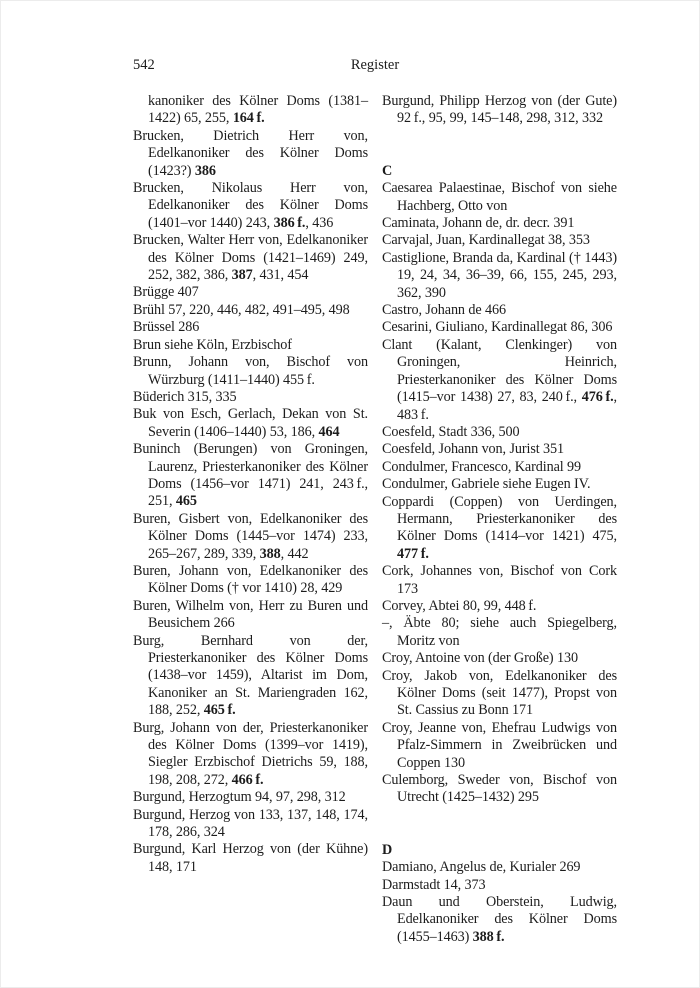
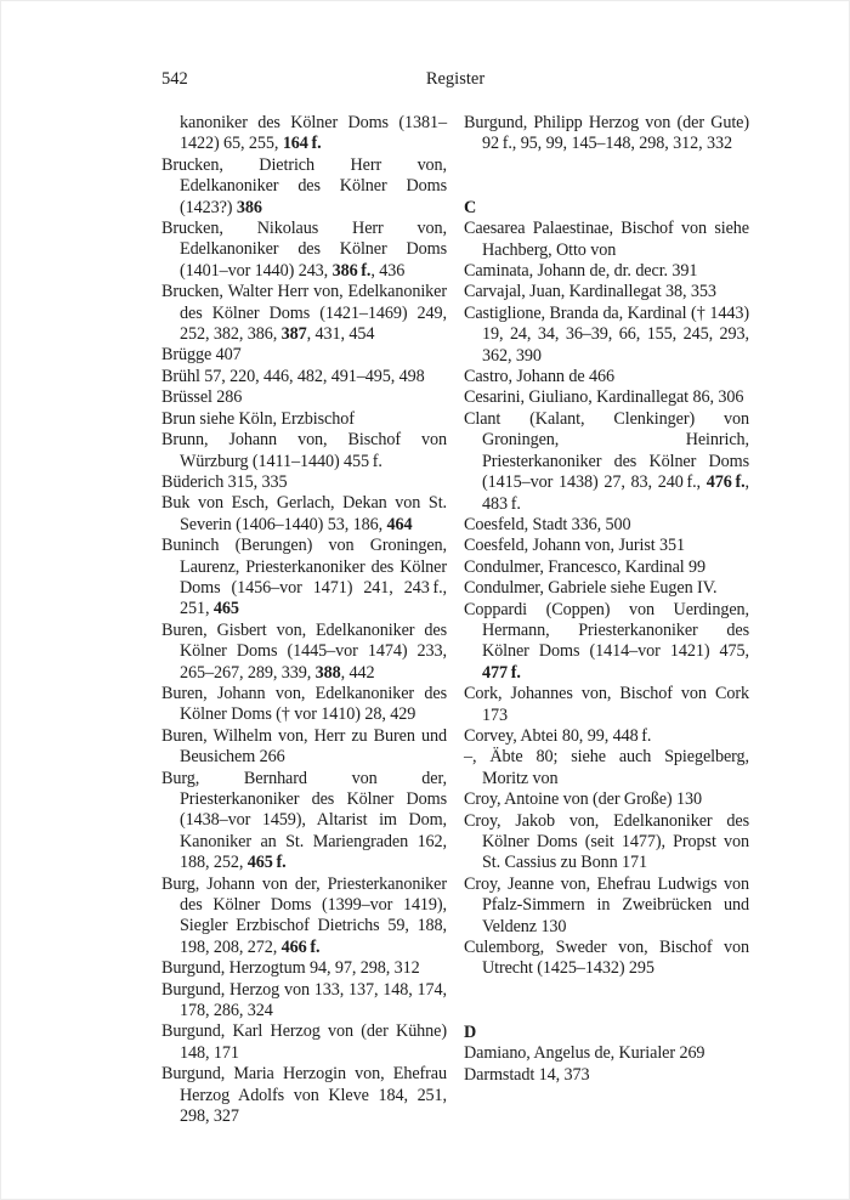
  542
  Register
  kanoniker des Kölner Doms (1381–1422) 65, 255, 164 f.
  Brucken, Dietrich Herr von, Edelkanoniker des Kölner Doms (1423?) 386
  Brucken, Nikolaus Herr von, Edelkanoniker des Kölner Doms (1401–vor 1440) 243, 386 f., 436
  Brucken, Walter Herr von, Edelkanoniker des Kölner Doms (1421–1469) 249, 252, 382, 386, 387, 431, 454
  Brügge 407
  Brühl 57, 220, 446, 482, 491–495, 498
  Brüssel 286
  Brun siehe Köln, Erzbischof
  Brunn, Johann von, Bischof von Würzburg (1411–1440) 455 f.
  Büderich 315, 335
  Buk von Esch, Gerlach, Dekan von St. Severin (1406–1440) 53, 186, 464
  Buninch (Berungen) von Groningen, Laurenz, Priesterkanoniker des Kölner Doms (1456–vor 1471) 241, 243 f., 251, 465
  Buren, Gisbert von, Edelkanoniker des Kölner Doms (1445–vor 1474) 233, 265–267, 289, 339, 388, 442
  Buren, Johann von, Edelkanoniker des Kölner Doms († vor 1410) 28, 429
  Buren, Wilhelm von, Herr zu Buren und Beusichem 266
  Burg, Bernhard von der, Priesterkanoniker des Kölner Doms (1438–vor 1459), Altarist im Dom, Kanoniker an St. Mariengraden 162, 188, 252, 465 f.
  Burg, Johann von der, Priesterkanoniker des Kölner Doms (1399–vor 1419), Siegler Erzbischof Dietrichs 59, 188, 198, 208, 272, 466 f.
  Burgund, Herzogtum 94, 97, 298, 312
  Burgund, Herzog von 133, 137, 148, 174, 178, 286, 324
  Burgund, Karl Herzog von (der Kühne) 148, 171
+ Burgund, Maria Herzogin von, Ehefrau Herzog Adolfs von Kleve 184, 251, 298, 327
  Burgund, Philipp Herzog von (der Gute) 92 f., 95, 99, 145–148, 298, 312, 332
  C
  Caesarea Palaestinae, Bischof von siehe Hachberg, Otto von
  Caminata, Johann de, dr. decr. 391
  Carvajal, Juan, Kardinallegat 38, 353
  Castiglione, Branda da, Kardinal († 1443) 19, 24, 34, 36–39, 66, 155, 245, 293, 362, 390
  Castro, Johann de 466
  Cesarini, Giuliano, Kardinallegat 86, 306
  Clant (Kalant, Clenkinger) von Groningen, Heinrich, Priesterkanoniker des Kölner Doms (1415–vor 1438) 27, 83, 240 f., 476 f., 483 f.
  Coesfeld, Stadt 336, 500
  Coesfeld, Johann von, Jurist 351
  Condulmer, Francesco, Kardinal 99
  Condulmer, Gabriele siehe Eugen IV.
  Coppardi (Coppen) von Uerdingen, Hermann, Priesterkanoniker des Kölner Doms (1414–vor 1421) 475, 477 f.
  Cork, Johannes von, Bischof von Cork 173
  Corvey, Abtei 80, 99, 448 f.
  –, Äbte 80; siehe auch Spiegelberg, Moritz von
  Croy, Antoine von (der Große) 130
  Croy, Jakob von, Edelkanoniker des Kölner Doms (seit 1477), Propst von St. Cassius zu Bonn 171
- Croy, Jeanne von, Ehefrau Ludwigs von Pfalz-Simmern in Zweibrücken und Coppen 130
+ Croy, Jeanne von, Ehefrau Ludwigs von Pfalz-Simmern in Zweibrücken und Veldenz 130
  Culemborg, Sweder von, Bischof von Utrecht (1425–1432) 295
  D
  Damiano, Angelus de, Kurialer 269
  Darmstadt 14, 373
- Daun und Oberstein, Ludwig, Edelkanoniker des Kölner Doms (1455–1463) 388 f.
